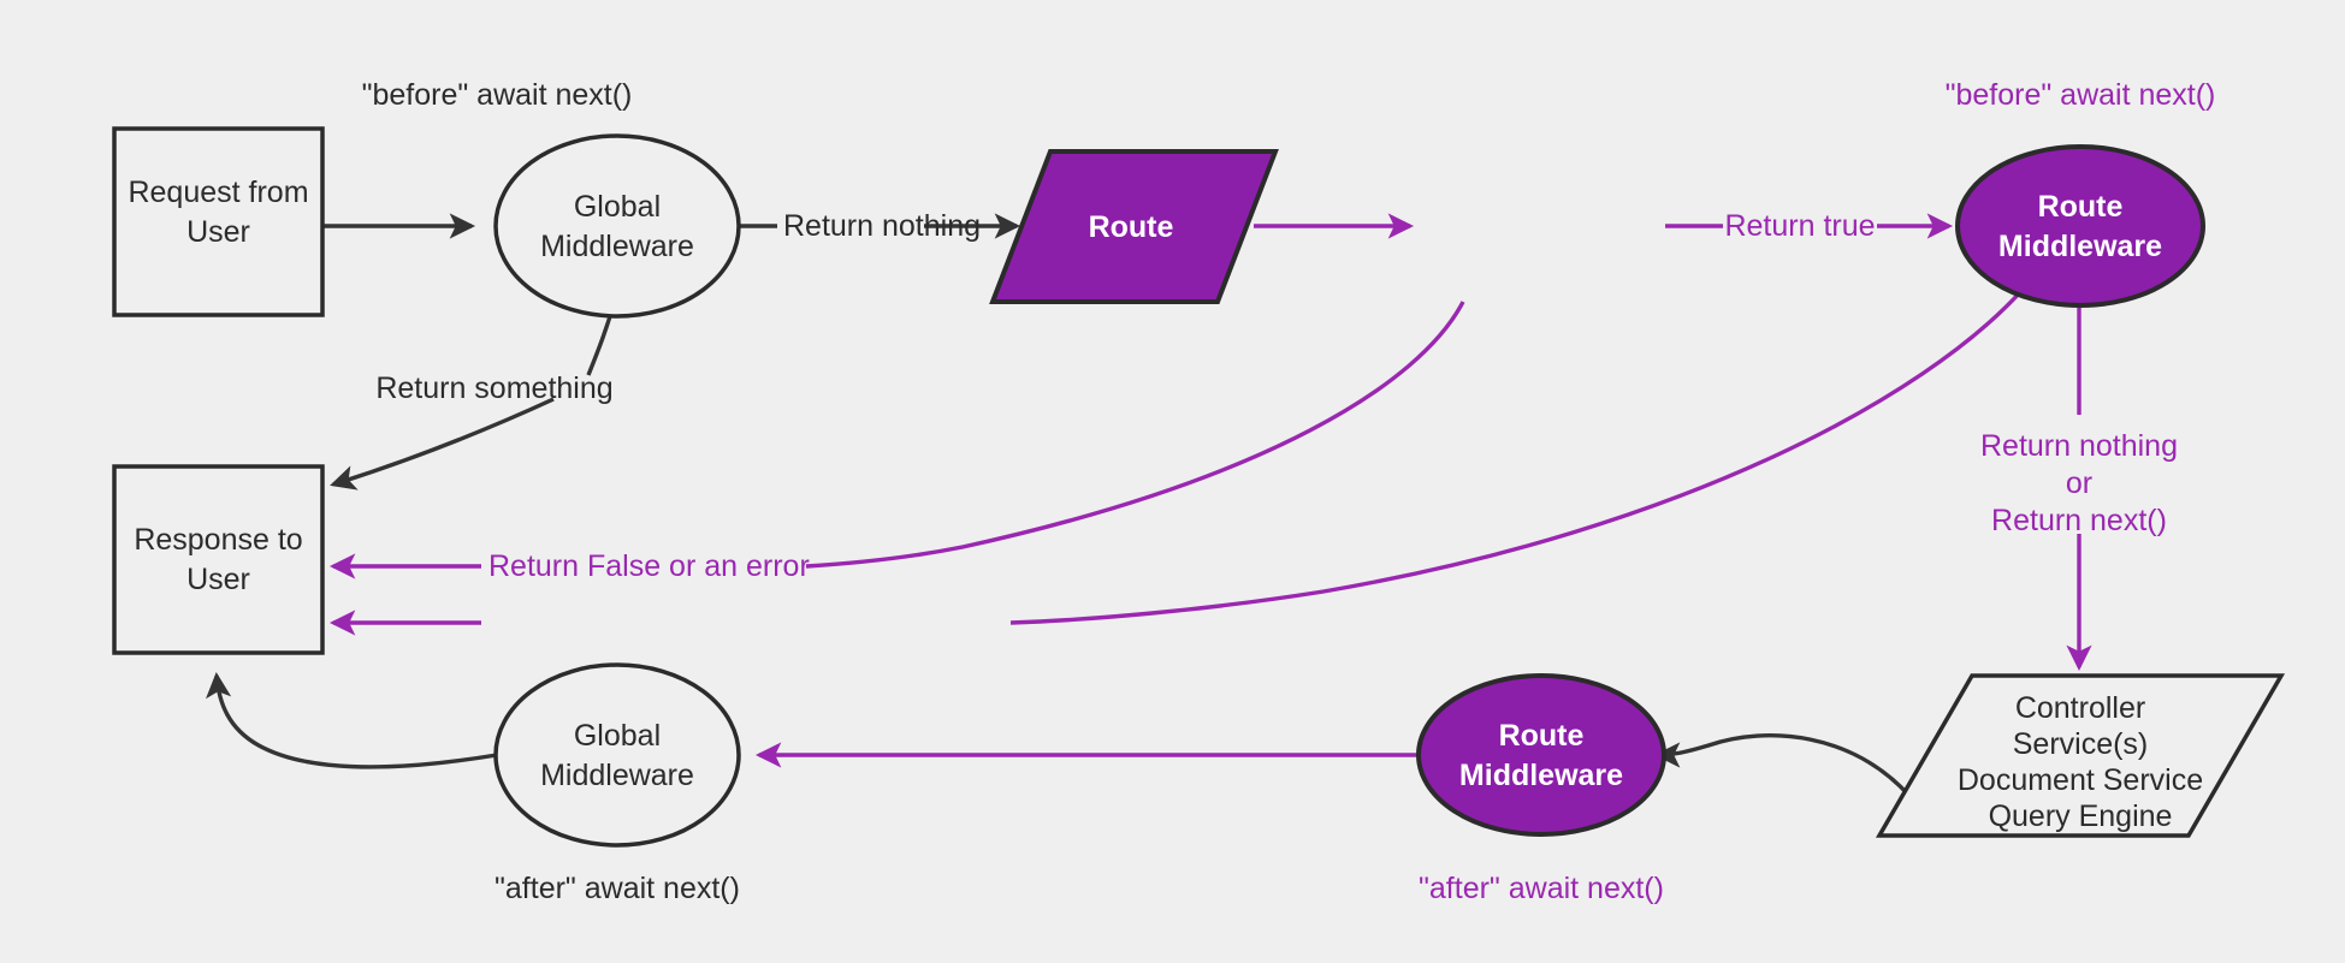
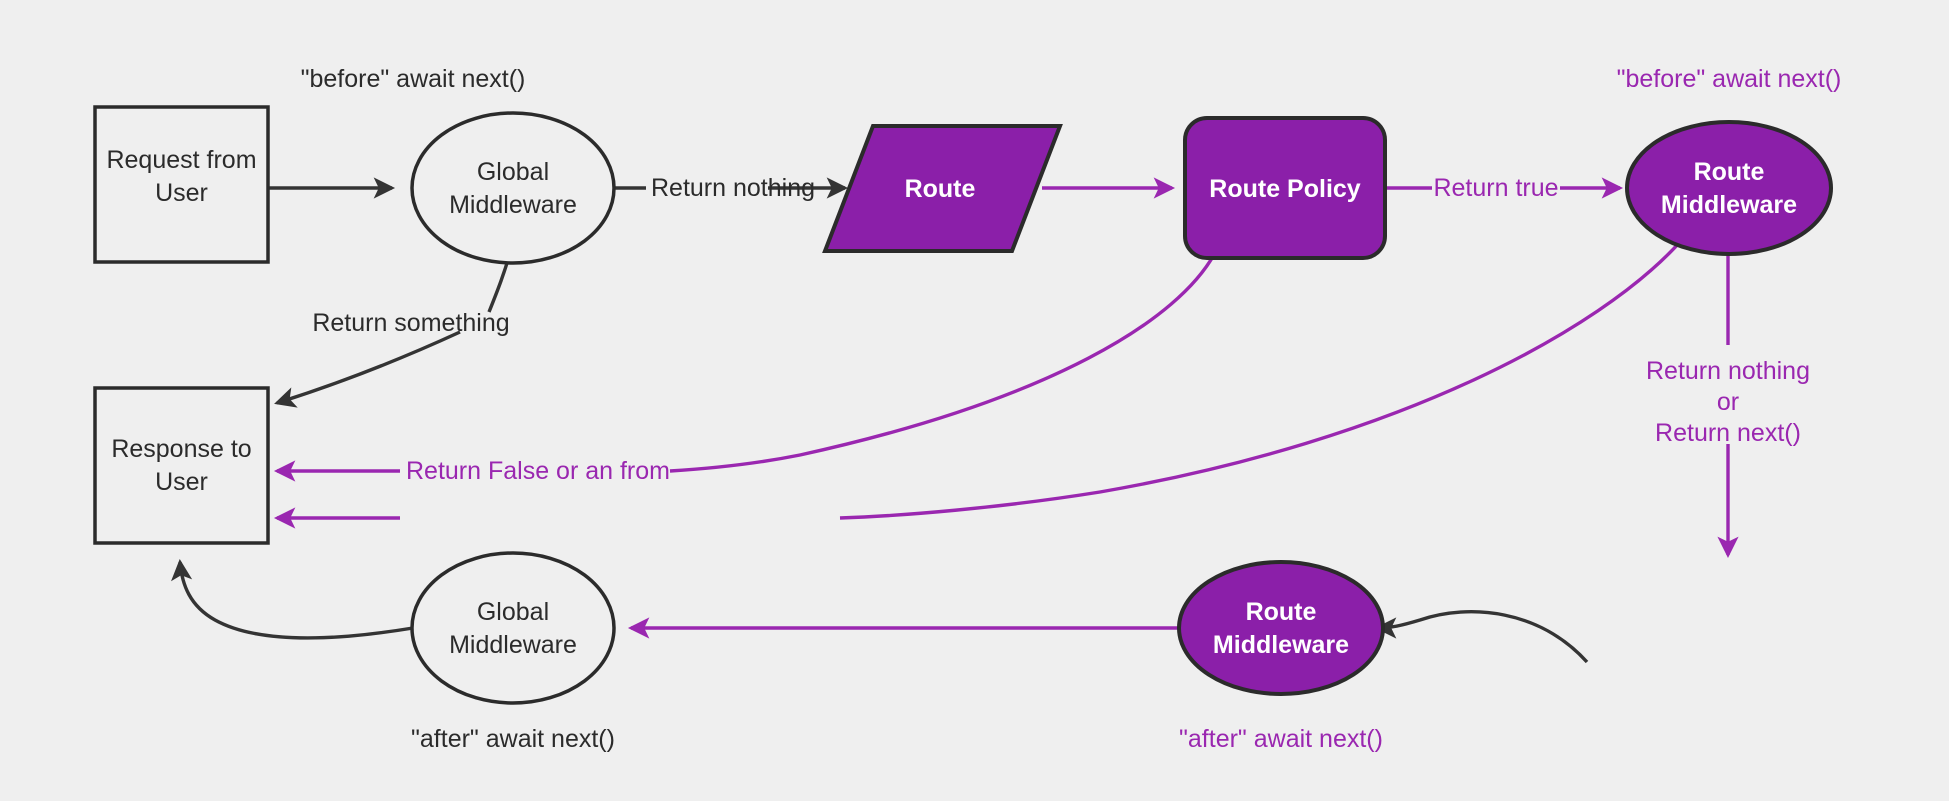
  Return nothing
  Return something
  Return true
- Return False or an error
+ Return False or an from
  Return nothing
  or
  Return next()
  Request from
  User
  Global
  Middleware
  Route
+ Route Policy
  Route
  Middleware
- Controller
- Service(s)
- Document Service
- Query Engine
  Route
  Middleware
  Global
  Middleware
  Response to
  User
  "before" await next()
  "before" await next()
  "after" await next()
  "after" await next()
